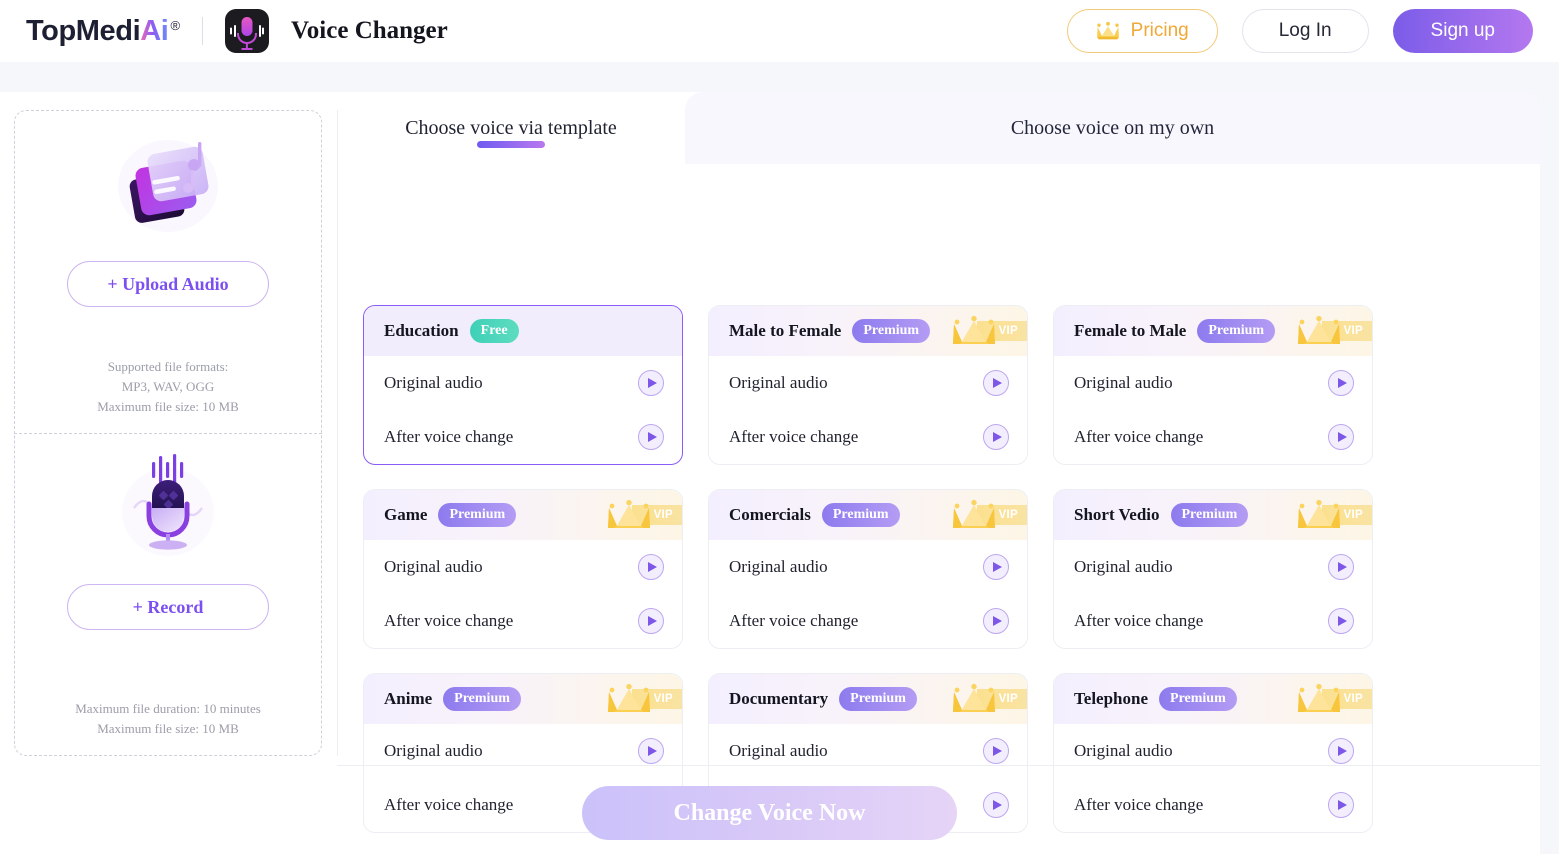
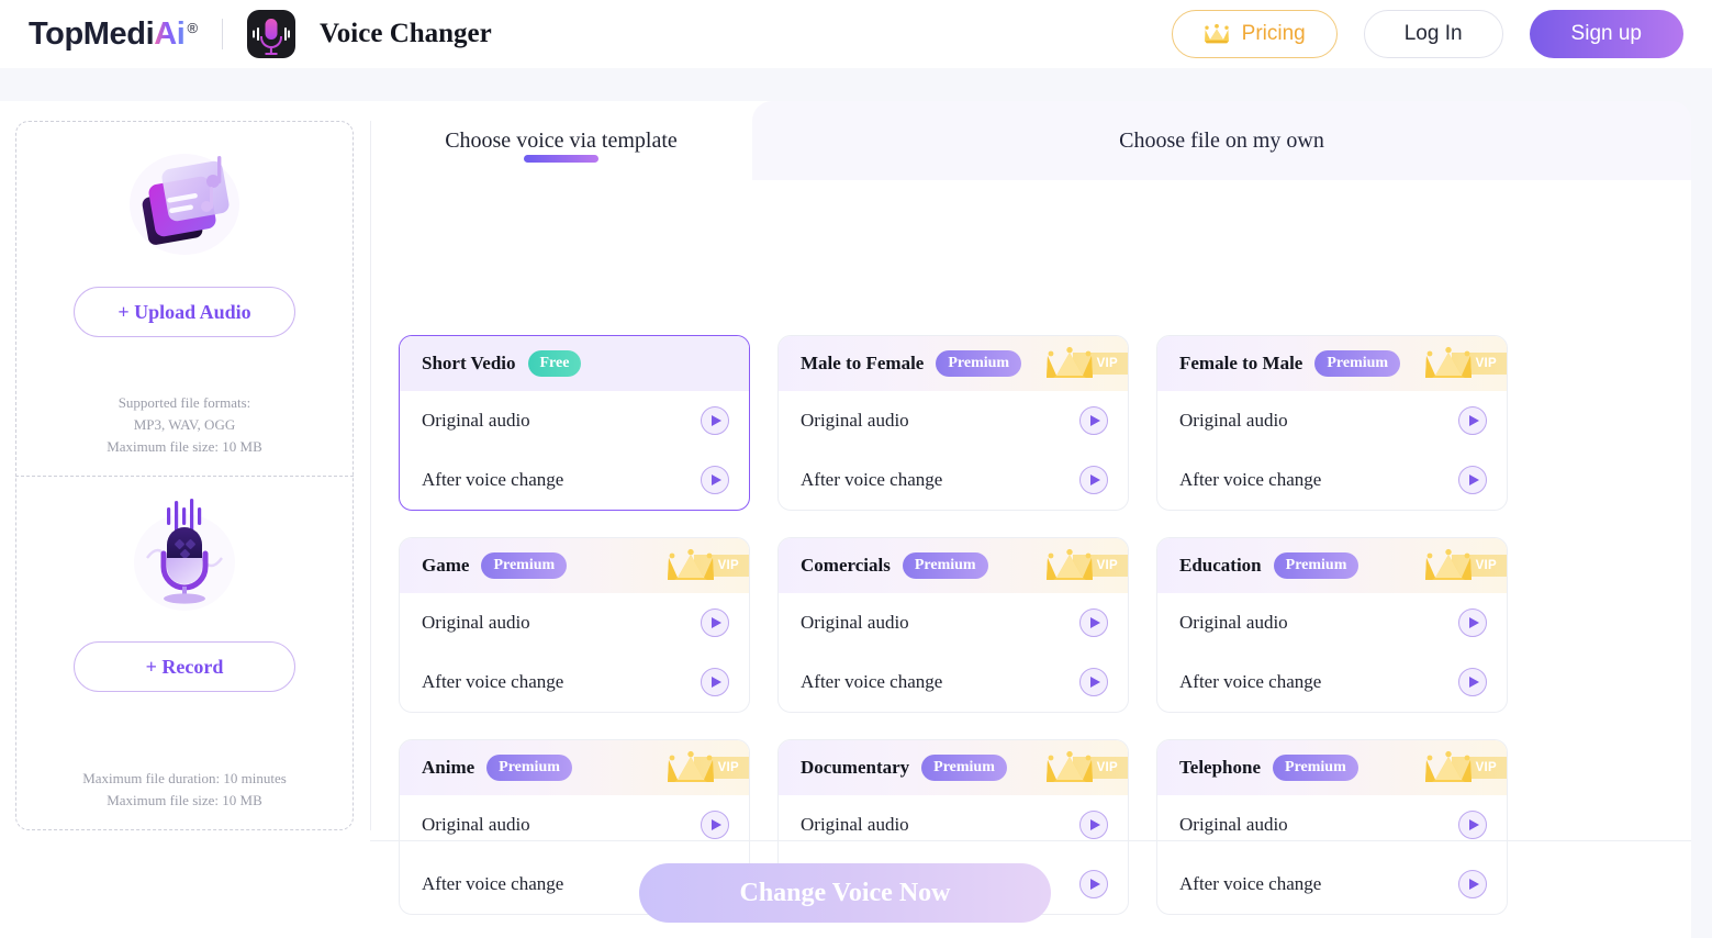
  TopMediAi
  ®
  Voice Changer
  Pricing
  Log In
  Sign up
  + Upload Audio
  Supported file formats:
  MP3, WAV, OGG
  Maximum file size: 10 MB
  + Record
  Maximum file duration: 10 minutes
  Maximum file size: 10 MB
  Choose voice via template
- Choose voice on my own
+ Choose file on my own
- Education
+ Short Vedio
  Free
  Original audio
  After voice change
  Male to Female
  Premium
  VIP
  Original audio
  After voice change
  Female to Male
  Premium
  VIP
  Original audio
  After voice change
  Game
  Premium
  VIP
  Original audio
  After voice change
  Comercials
  Premium
  VIP
  Original audio
  After voice change
- Short Vedio
+ Education
  Premium
  VIP
  Original audio
  After voice change
  Anime
  Premium
  VIP
  Original audio
  After voice change
  Documentary
  Premium
  VIP
  Original audio
  Telephone
  Premium
  VIP
  Original audio
  After voice change
  Change Voice Now
